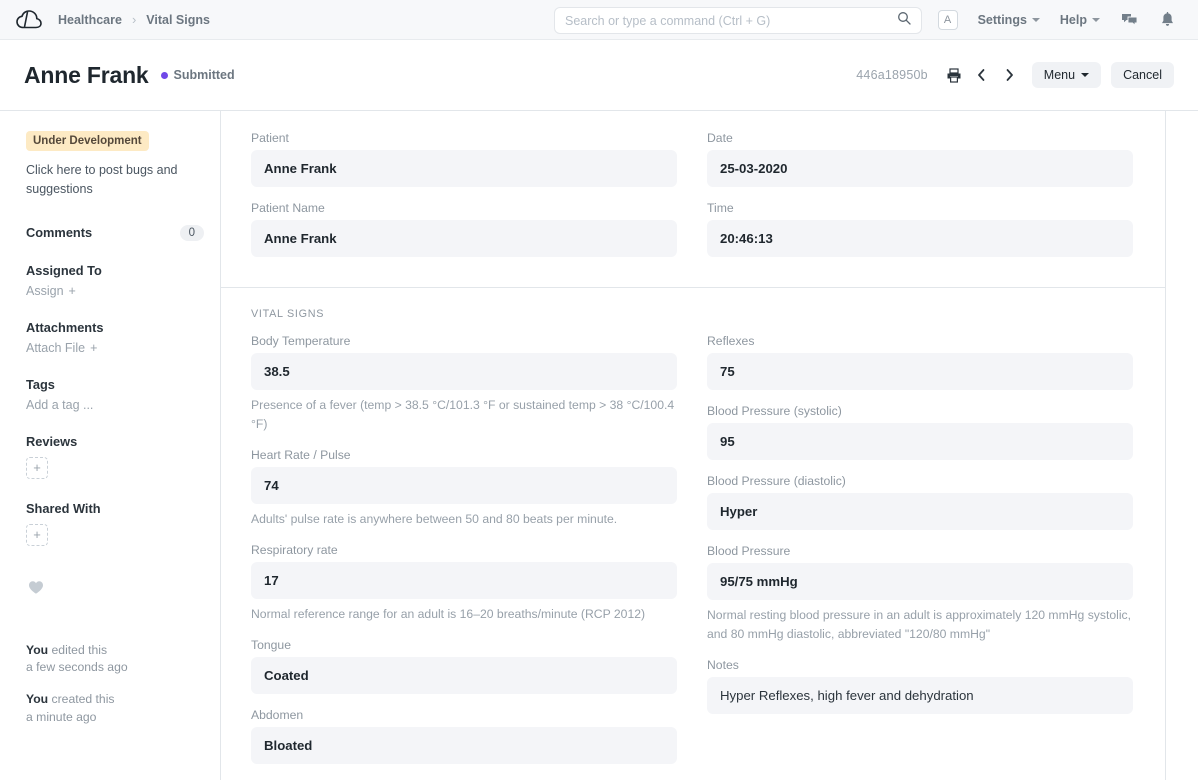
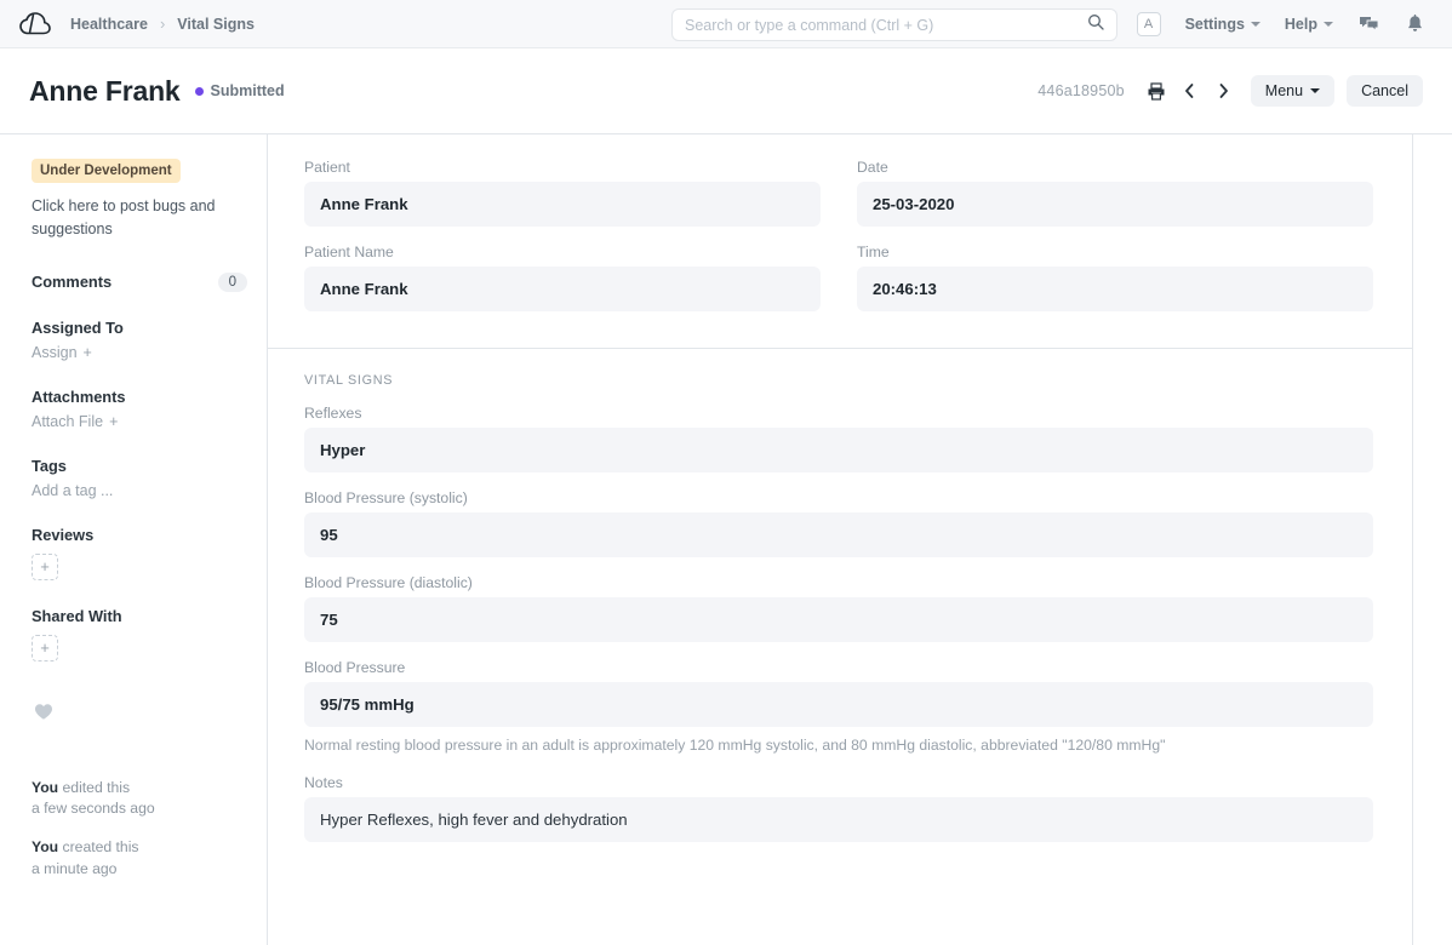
  Healthcare
  ›
  Vital Signs
  Search or type a command (Ctrl + G)
  A
  Settings
  Help
  Anne Frank
  Submitted
  446a18950b
  Menu
  Cancel
  Under Development
  Click here to post bugs and suggestions
  Comments
  0
  Assigned To
  Assign
  +
  Attachments
  Attach File
  +
  Tags
  Add a tag ...
  Reviews
  +
  Shared With
  +
  You edited this
  a few seconds ago
  You created this
  a minute ago
  Patient
  Anne Frank
  Patient Name
  Anne Frank
  Date
  25-03-2020
  Time
  20:46:13
  VITAL SIGNS
- Body Temperature
- 38.5
- Presence of a fever (temp > 38.5 °C/101.3 °F or sustained temp > 38 °C/100.4 °F)
- Heart Rate / Pulse
- 74
- Adults' pulse rate is anywhere between 50 and 80 beats per minute.
- Respiratory rate
- 17
- Normal reference range for an adult is 16–20 breaths/minute (RCP 2012)
- Tongue
- Coated
- Abdomen
- Bloated
  Reflexes
- 75
+ Hyper
  Blood Pressure (systolic)
  95
  Blood Pressure (diastolic)
- Hyper
+ 75
  Blood Pressure
  95/75 mmHg
  Normal resting blood pressure in an adult is approximately 120 mmHg systolic, and 80 mmHg diastolic, abbreviated "120/80 mmHg"
  Notes
  Hyper Reflexes, high fever and dehydration
